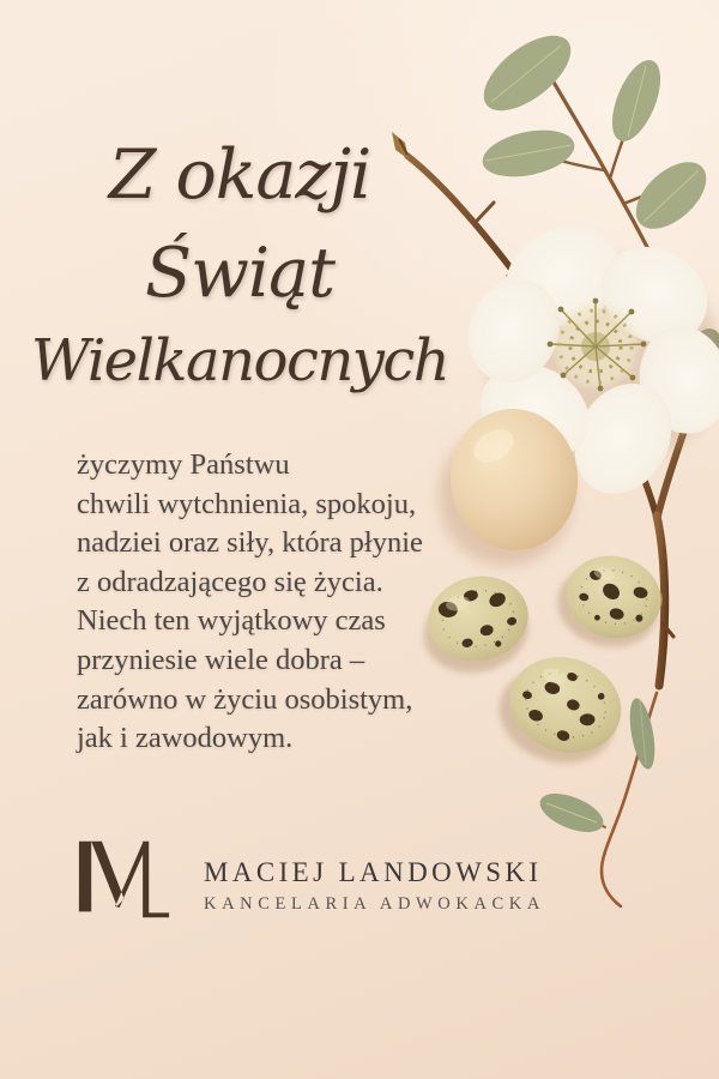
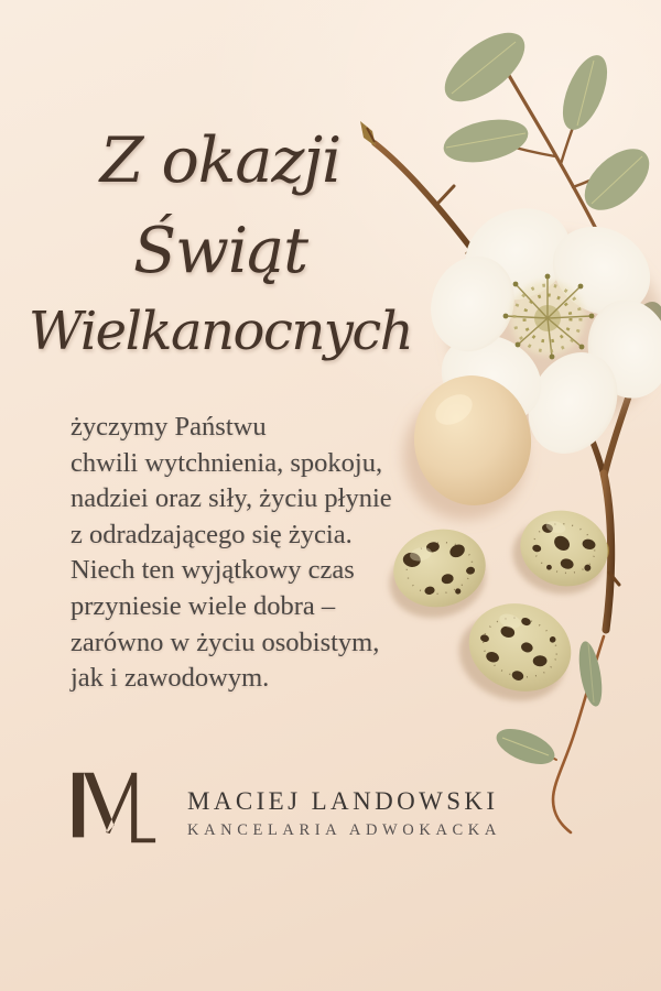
  Z okazji
  Świąt
  Wielkanocnych
  życzymy Państwu
  chwili wytchnienia, spokoju,
- nadziei oraz siły, która płynie
+ nadziei oraz siły, życiu płynie
  z odradzającego się życia.
  Niech ten wyjątkowy czas
  przyniesie wiele dobra –
  zarówno w życiu osobistym,
  jak i zawodowym.
  MACIEJ LANDOWSKI
  KANCELARIA ADWOKACKA
